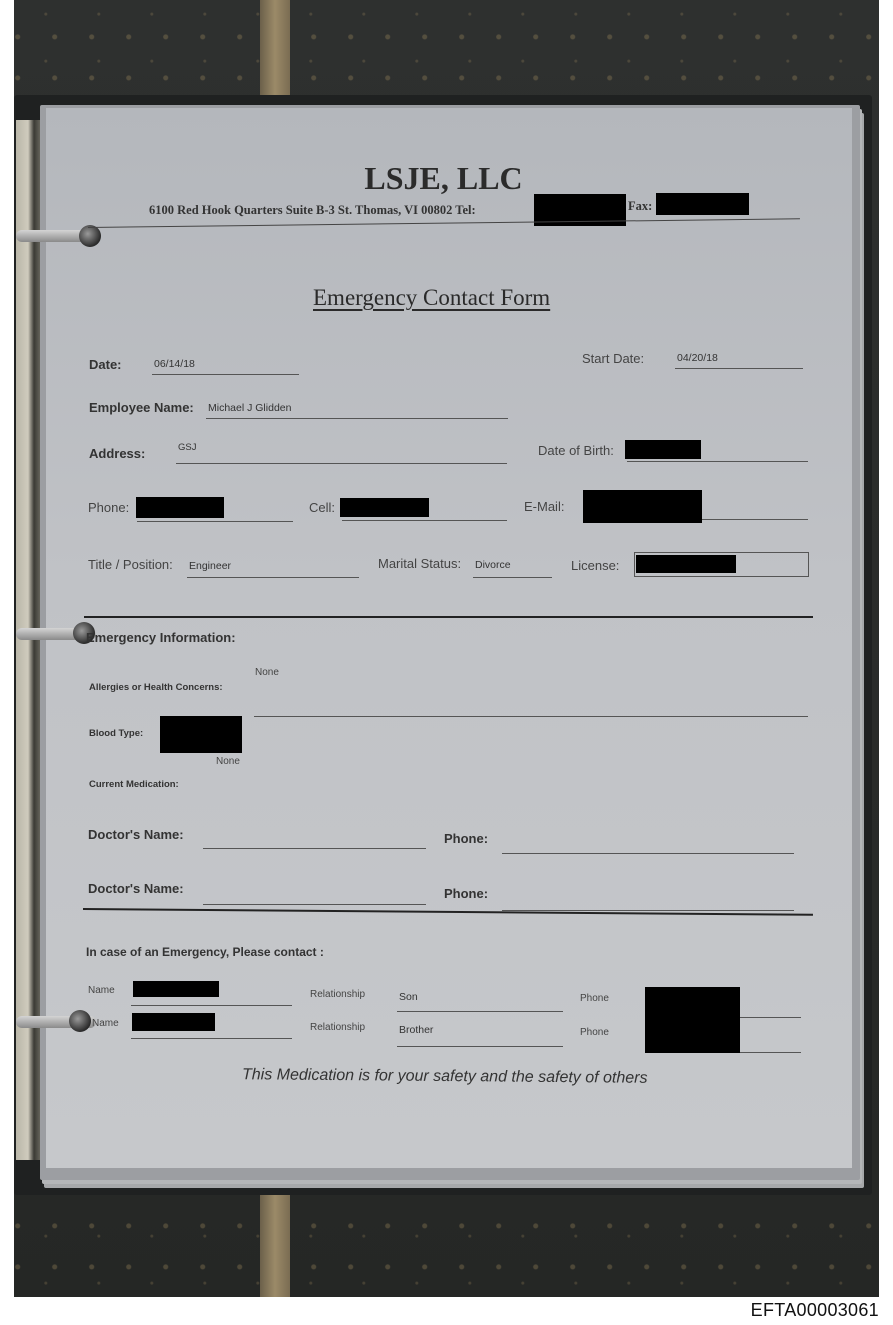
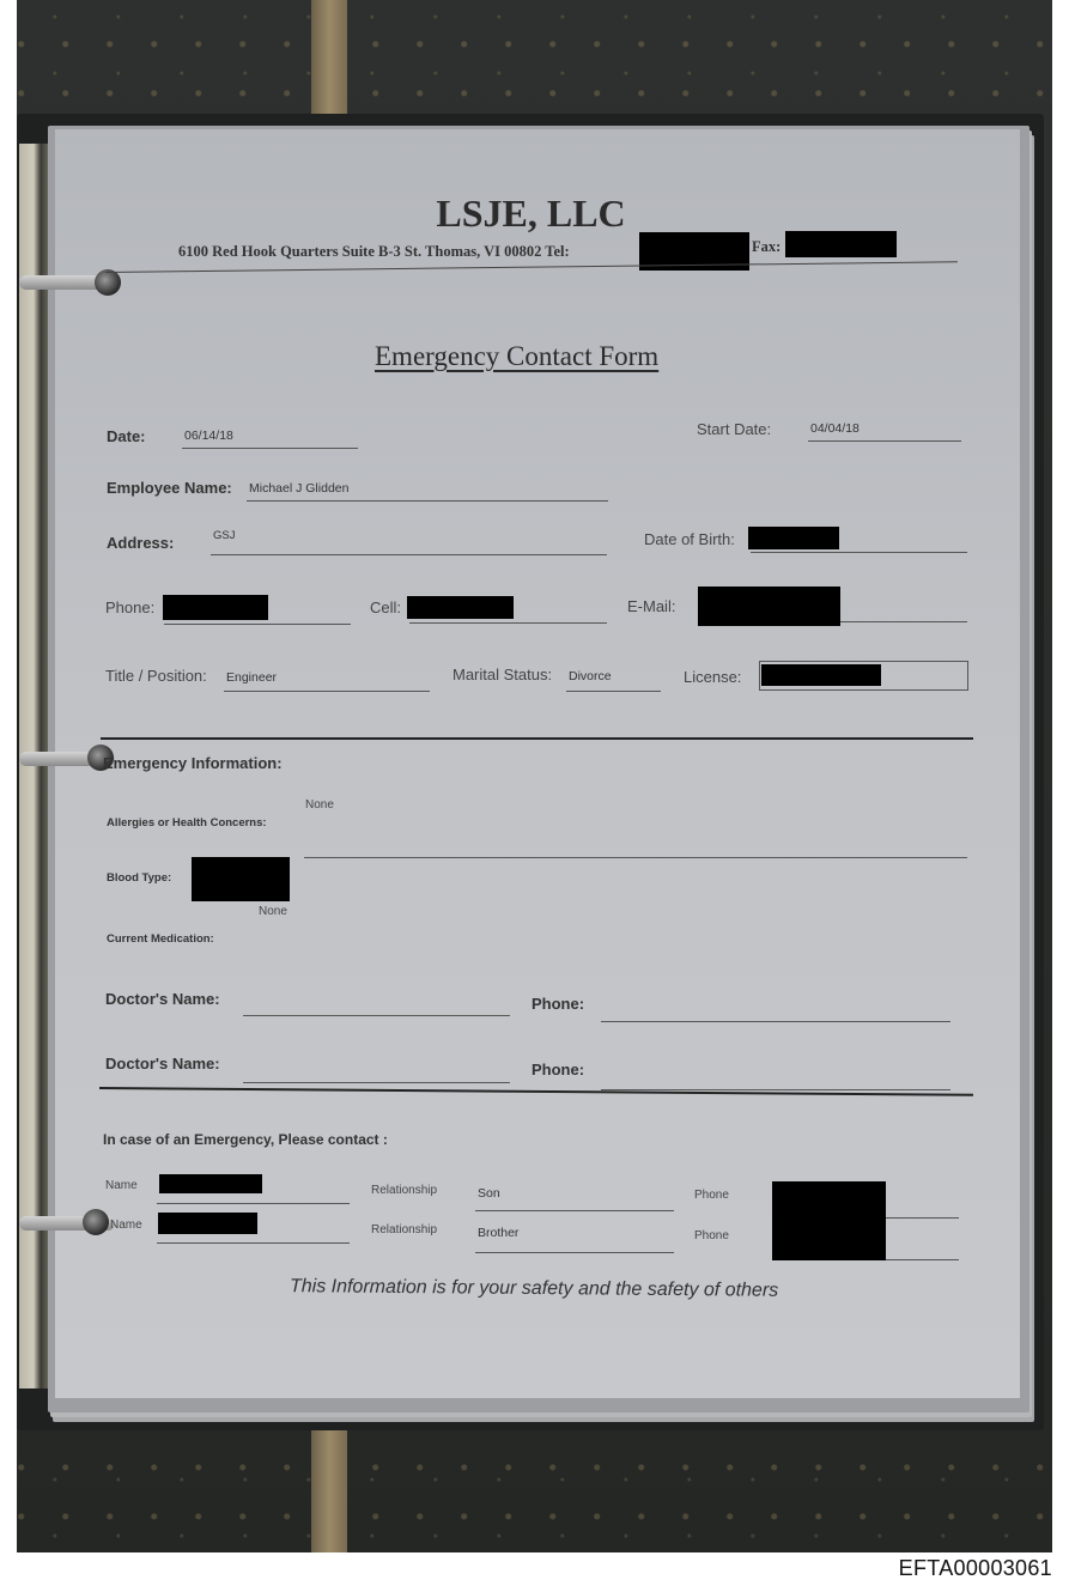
  LSJE, LLC
  6100 Red Hook Quarters Suite B-3 St. Thomas, VI 00802 Tel:
  Fax:
  Emergency Contact Form
  Date:
  06/14/18
  Start Date:
- 04/20/18
+ 04/04/18
  Employee Name:
  Michael J Glidden
  Address:
  GSJ
  Date of Birth:
  Phone:
  Cell:
  E-Mail:
  Title / Position:
  Engineer
  Marital Status:
  Divorce
  License:
  Emergency Information:
  Allergies or Health Concerns:
  None
  Blood Type:
  None
  Current Medication:
  Doctor's Name:
  Phone:
  Doctor's Name:
  Phone:
  In case of an Emergency, Please contact :
  Name
  Relationship
  Son
  Phone
  Name
  Relationship
  Brother
  Phone
- This Medication is for your safety and the safety of others
+ This Information is for your safety and the safety of others
  EFTA00003061
